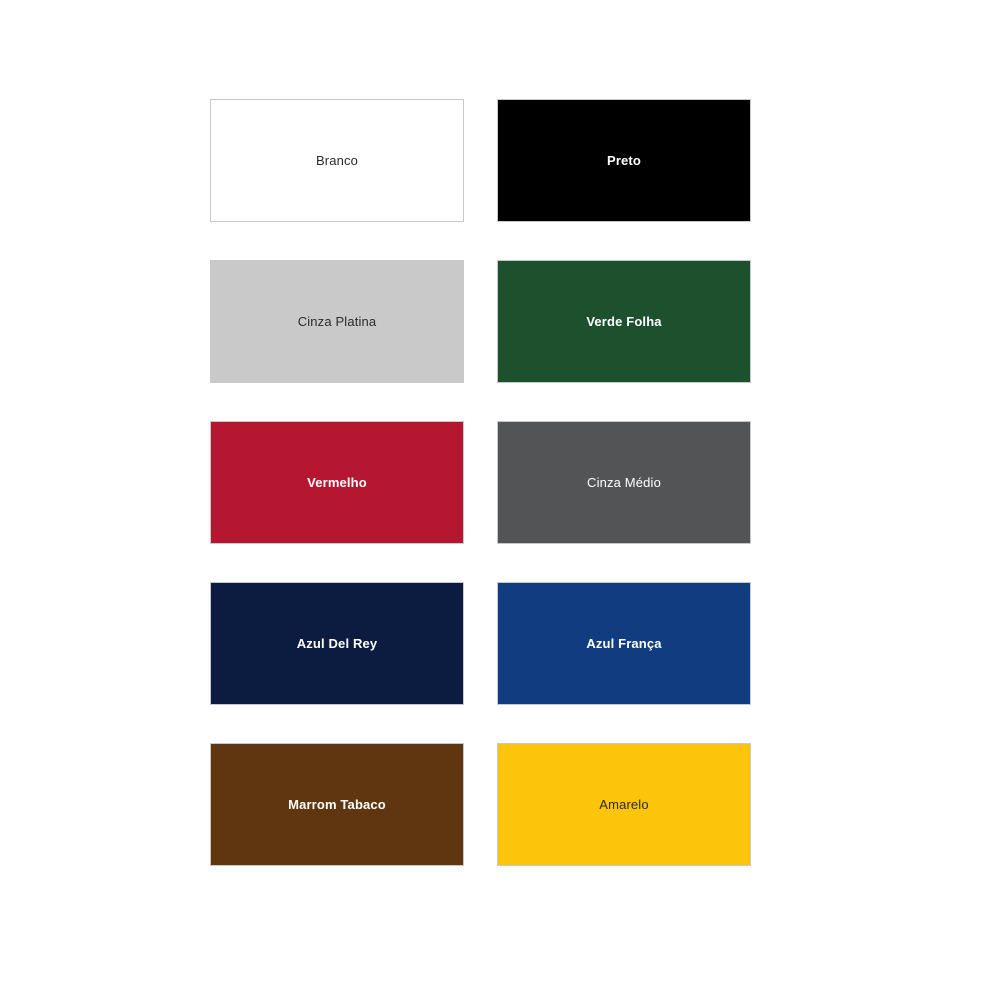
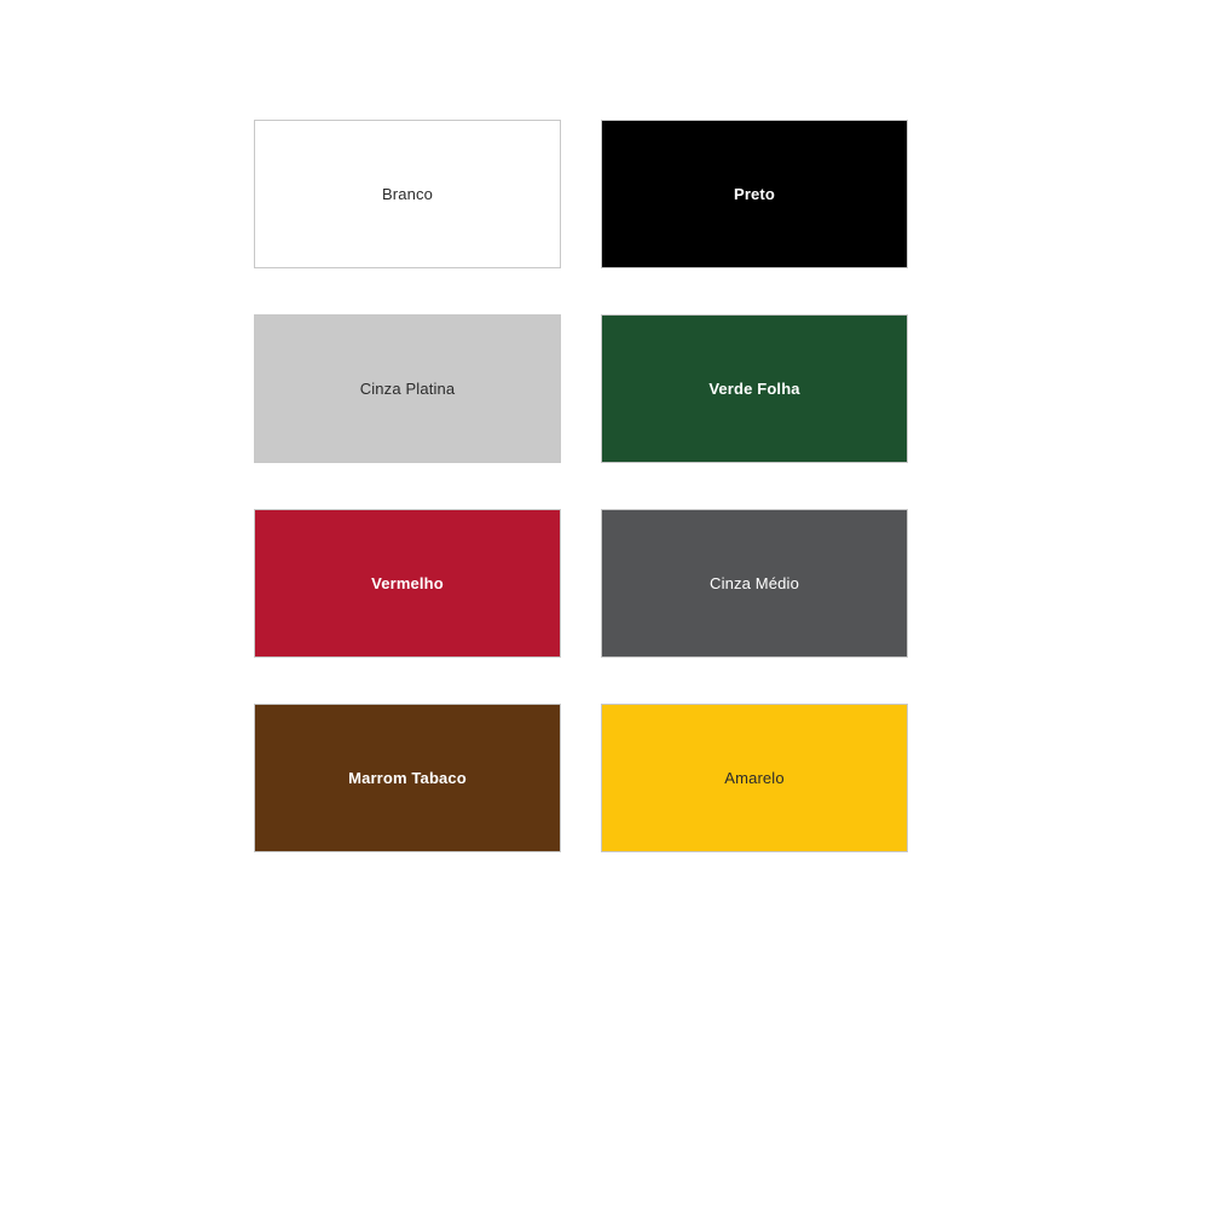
  Branco
  Preto
  Cinza Platina
  Verde Folha
  Vermelho
  Cinza Médio
- Azul Del Rey
- Azul França
  Marrom Tabaco
  Amarelo
